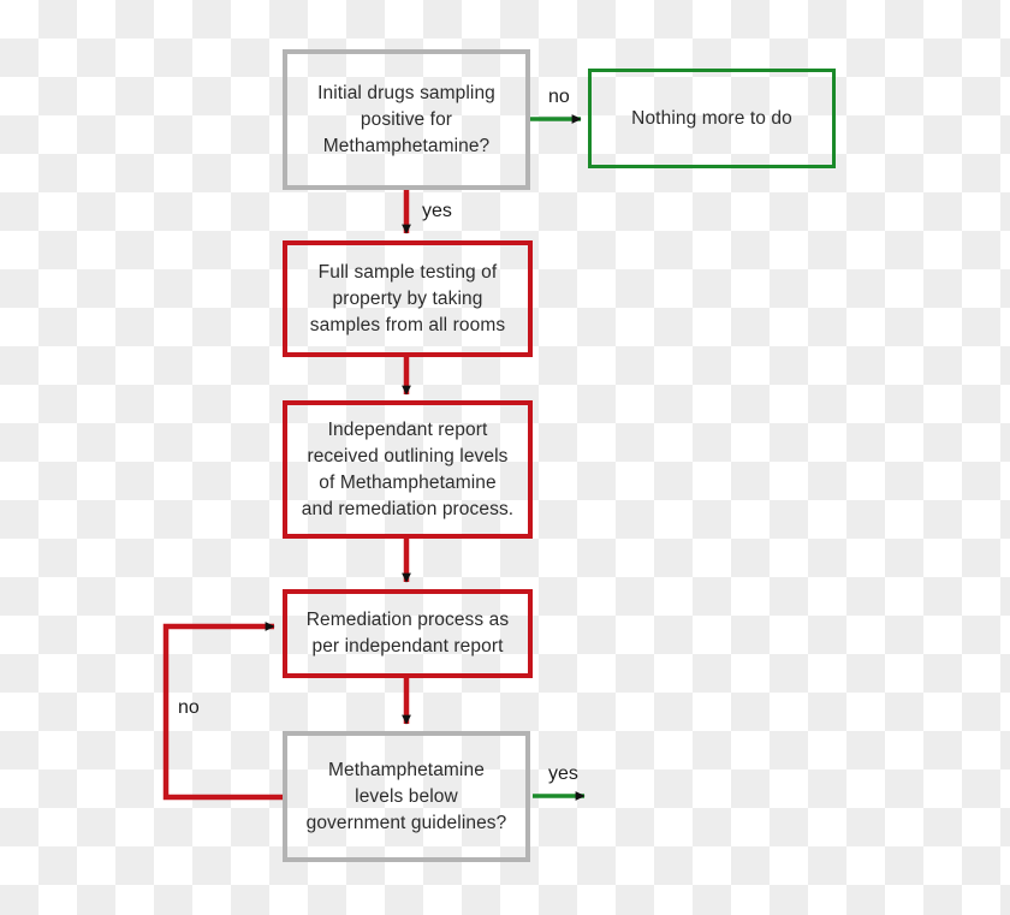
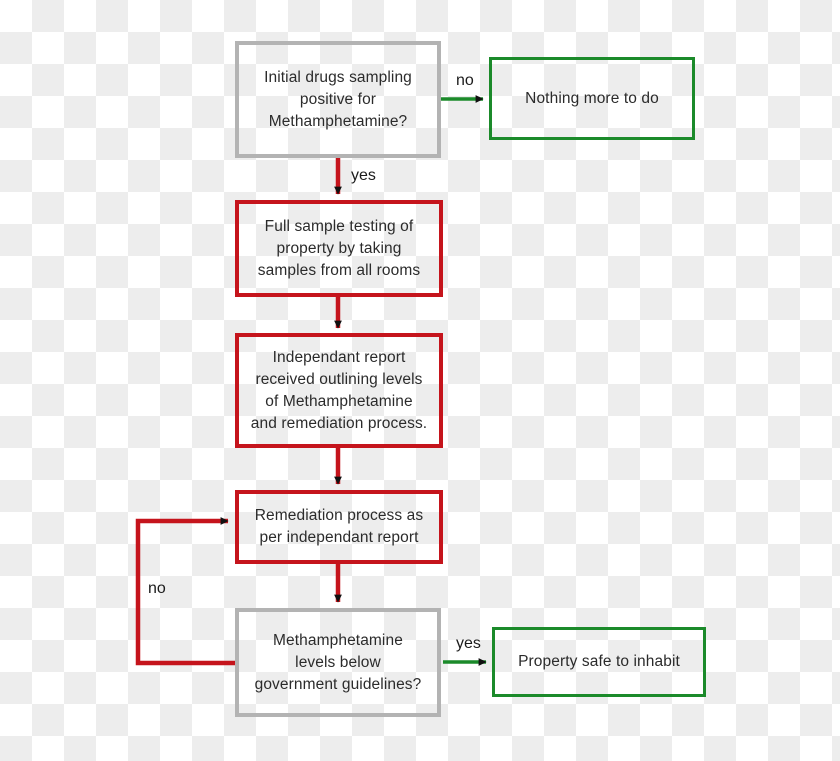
  Initial drugs sampling
  positive for
  Methamphetamine?
  Nothing more to do
  Full sample testing of
  property by taking
  samples from all rooms
  Independant report
  received outlining levels
  of Methamphetamine
  and remediation process.
  Remediation process as
  per independant report
  Methamphetamine
  levels below
  government guidelines?
+ Property safe to inhabit
  no
  yes
  no
  yes
